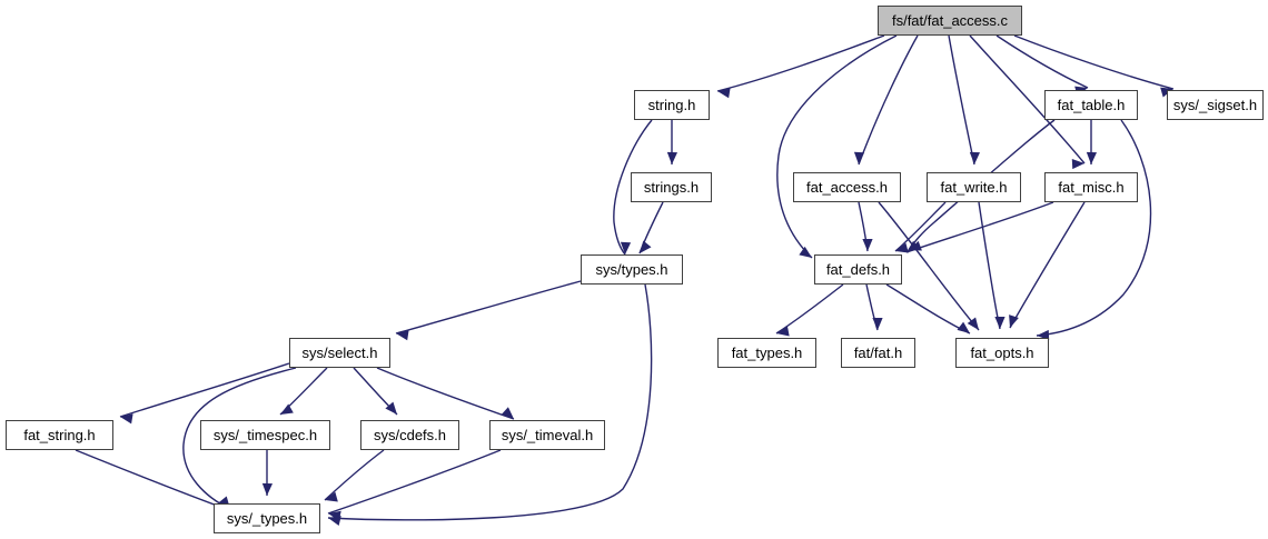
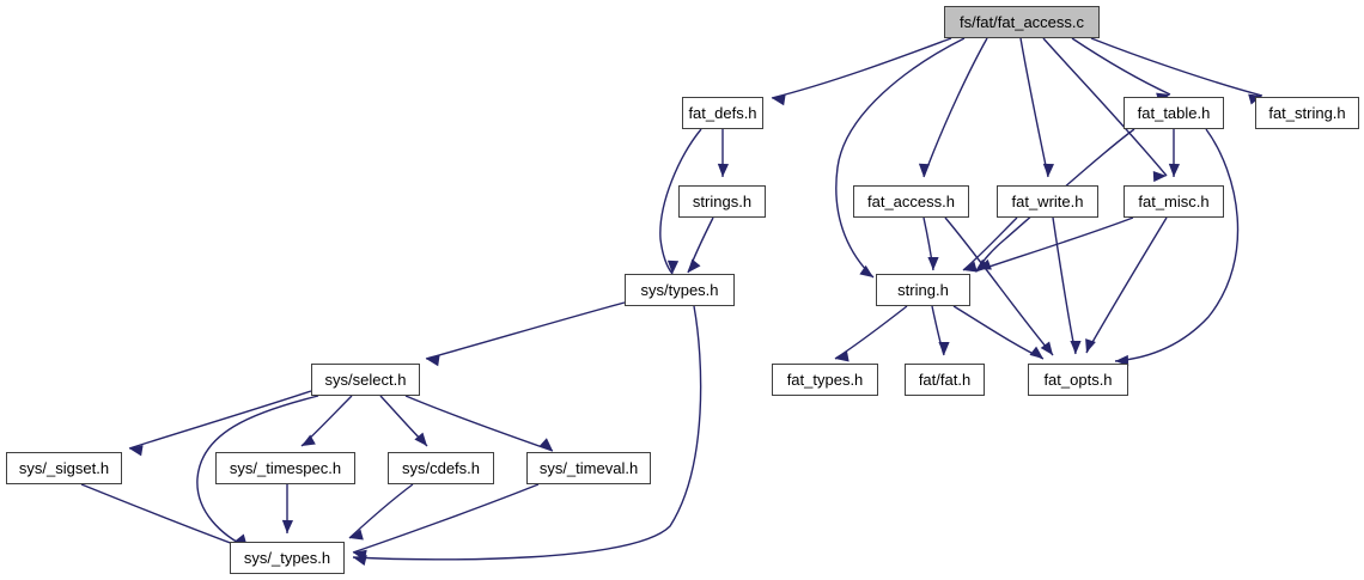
  fs/fat/fat_access.c
- string.h
+ fat_defs.h
  fat_table.h
- sys/_sigset.h
+ fat_string.h
  strings.h
  fat_access.h
  fat_write.h
  fat_misc.h
  sys/types.h
- fat_defs.h
+ string.h
  sys/select.h
  fat_types.h
  fat/fat.h
  fat_opts.h
- fat_string.h
+ sys/_sigset.h
  sys/_timespec.h
  sys/cdefs.h
  sys/_timeval.h
  sys/_types.h
